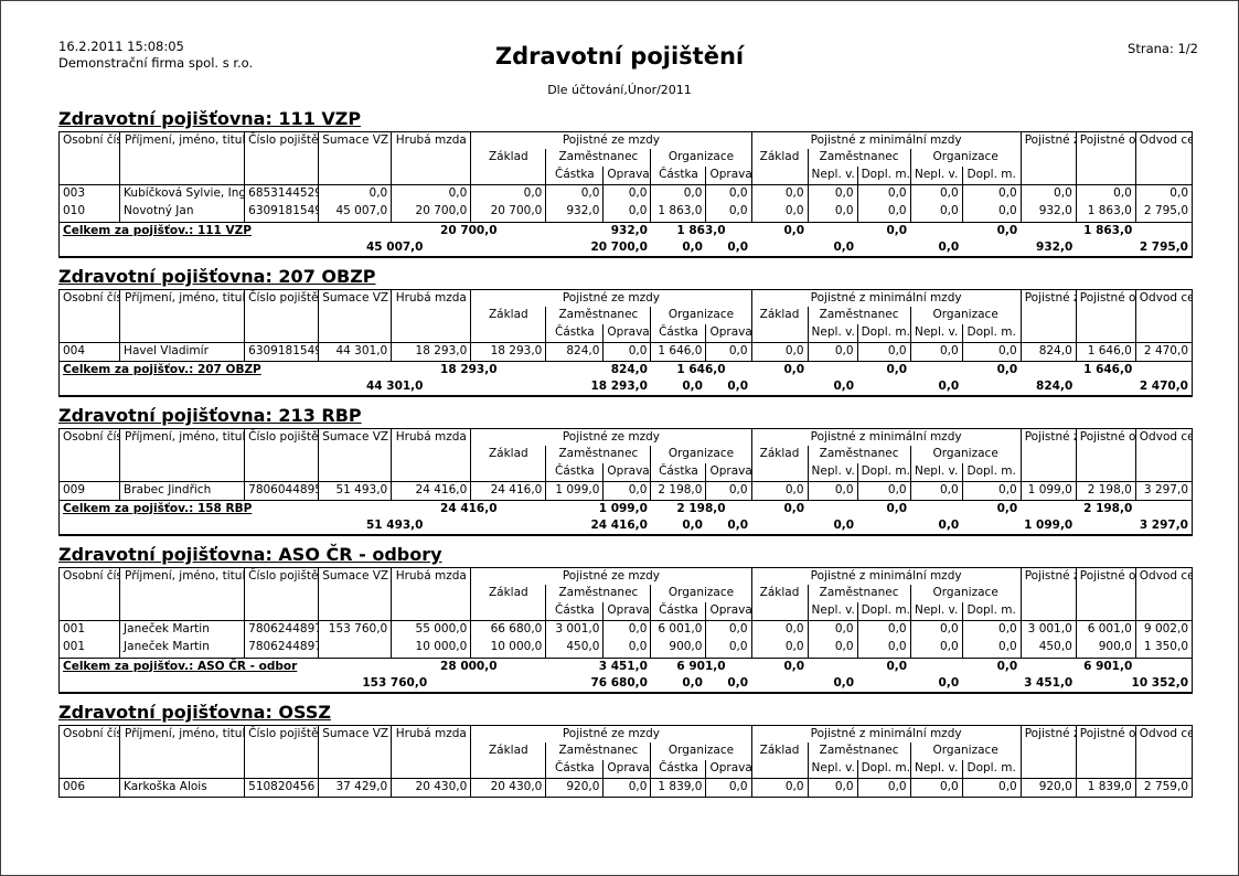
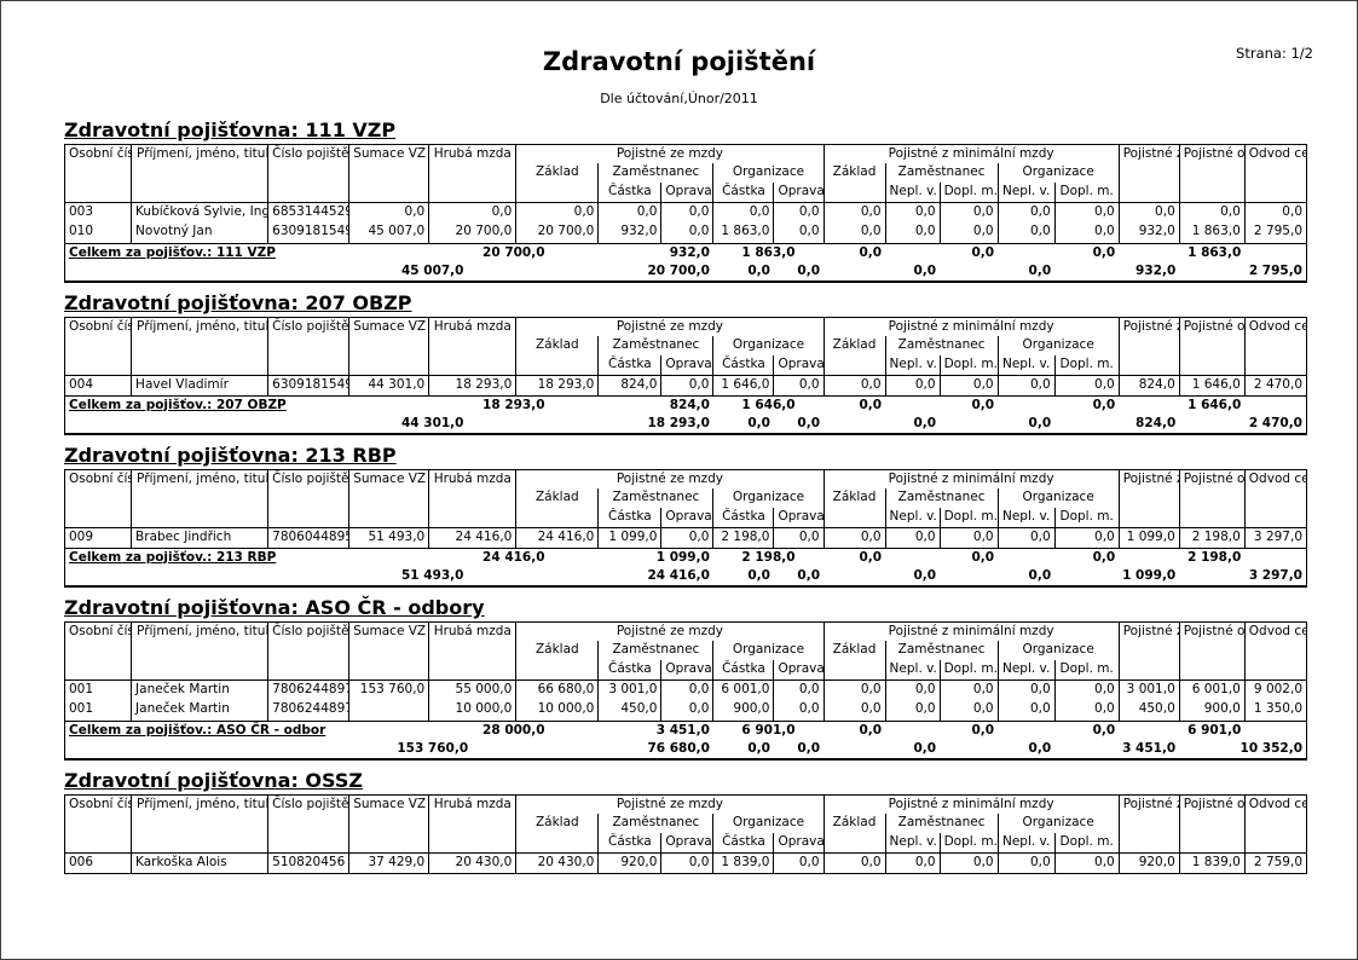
- 16.2.2011 15:08:05
- Demonstrační firma spol. s r.o.
  Zdravotní pojištění
  Dle účtování,Únor/2011
  Strana: 1/2
  Zdravotní pojišťovna: 111 VZP
  Osobní čís	Příjmení, jméno, titul	Číslo pojiště	Sumace VZ	Hrubá mzda	Pojistné ze mzdy	Pojistné z minimální mzdy	Pojistné	Pojistné o	Odvod ce
  Základ	Zaměstnanec	Organizace	Základ	Zaměstnanec	Organizace
  Částka	Oprava	Částka	Oprava	Nepl. v.	Dopl. m.	Nepl. v.	Dopl. m.
  003	Kubíčková Sylvie, Ing	6853144529	0,0	0,0	0,0	0,0	0,0	0,0	0,0	0,0	0,0	0,0	0,0	0,0	0,0	0,0	0,0
  010	Novotný Jan	6309181549	45 007,0	20 700,0	20 700,0	932,0	0,0	1 863,0	0,0	0,0	0,0	0,0	0,0	0,0	932,0	1 863,0	2 795,0
  Celkem za pojišťov.: 111 VZP		20 700,0	932,0	1 863,0	0,0	0,0	0,0	1 863,0
  	45 007,0		20 700,0	0,0	0,0	0,0	0,0	932,0	2 795,0
  Zdravotní pojišťovna: 207 OBZP
  Osobní čís	Příjmení, jméno, titul	Číslo pojiště	Sumace VZ	Hrubá mzda	Pojistné ze mzdy	Pojistné z minimální mzdy	Pojistné	Pojistné o	Odvod ce
  Základ	Zaměstnanec	Organizace	Základ	Zaměstnanec	Organizace
  Částka	Oprava	Částka	Oprava	Nepl. v.	Dopl. m.	Nepl. v.	Dopl. m.
  004	Havel Vladimír	6309181549	44 301,0	18 293,0	18 293,0	824,0	0,0	1 646,0	0,0	0,0	0,0	0,0	0,0	0,0	824,0	1 646,0	2 470,0
  Celkem za pojišťov.: 207 OBZP		18 293,0	824,0	1 646,0	0,0	0,0	0,0	1 646,0
  	44 301,0		18 293,0	0,0	0,0	0,0	0,0	824,0	2 470,0
  Zdravotní pojišťovna: 213 RBP
  Osobní čís	Příjmení, jméno, titul	Číslo pojiště	Sumace VZ	Hrubá mzda	Pojistné ze mzdy	Pojistné z minimální mzdy	Pojistné	Pojistné o	Odvod ce
  Základ	Zaměstnanec	Organizace	Základ	Zaměstnanec	Organizace
  Částka	Oprava	Částka	Oprava	Nepl. v.	Dopl. m.	Nepl. v.	Dopl. m.
  009	Brabec Jindřich	7806044895	51 493,0	24 416,0	24 416,0	1 099,0	0,0	2 198,0	0,0	0,0	0,0	0,0	0,0	0,0	1 099,0	2 198,0	3 297,0
- Celkem za pojišťov.: 158 RBP		24 416,0	1 099,0	2 198,0	0,0	0,0	0,0	2 198,0
+ Celkem za pojišťov.: 213 RBP		24 416,0	1 099,0	2 198,0	0,0	0,0	0,0	2 198,0
  	51 493,0		24 416,0	0,0	0,0	0,0	0,0	1 099,0	3 297,0
  Zdravotní pojišťovna: ASO ČR - odbory
  Osobní čís	Příjmení, jméno, titul	Číslo pojiště	Sumace VZ	Hrubá mzda	Pojistné ze mzdy	Pojistné z minimální mzdy	Pojistné	Pojistné o	Odvod ce
  Základ	Zaměstnanec	Organizace	Základ	Zaměstnanec	Organizace
  Částka	Oprava	Částka	Oprava	Nepl. v.	Dopl. m.	Nepl. v.	Dopl. m.
  001	Janeček Martin	7806244897	153 760,0	55 000,0	66 680,0	3 001,0	0,0	6 001,0	0,0	0,0	0,0	0,0	0,0	0,0	3 001,0	6 001,0	9 002,0
  001	Janeček Martin	7806244897		10 000,0	10 000,0	450,0	0,0	900,0	0,0	0,0	0,0	0,0	0,0	0,0	450,0	900,0	1 350,0
  Celkem za pojišťov.: ASO ČR - odbor		28 000,0	3 451,0	6 901,0	0,0	0,0	0,0	6 901,0
  	153 760,0		76 680,0	0,0	0,0	0,0	0,0	3 451,0	10 352,0
  Zdravotní pojišťovna: OSSZ
  Osobní čís	Příjmení, jméno, titul	Číslo pojiště	Sumace VZ	Hrubá mzda	Pojistné ze mzdy	Pojistné z minimální mzdy	Pojistné	Pojistné o	Odvod ce
  Základ	Zaměstnanec	Organizace	Základ	Zaměstnanec	Organizace
  Částka	Oprava	Částka	Oprava	Nepl. v.	Dopl. m.	Nepl. v.	Dopl. m.
  006	Karkoška Alois	510820456	37 429,0	20 430,0	20 430,0	920,0	0,0	1 839,0	0,0	0,0	0,0	0,0	0,0	0,0	920,0	1 839,0	2 759,0
